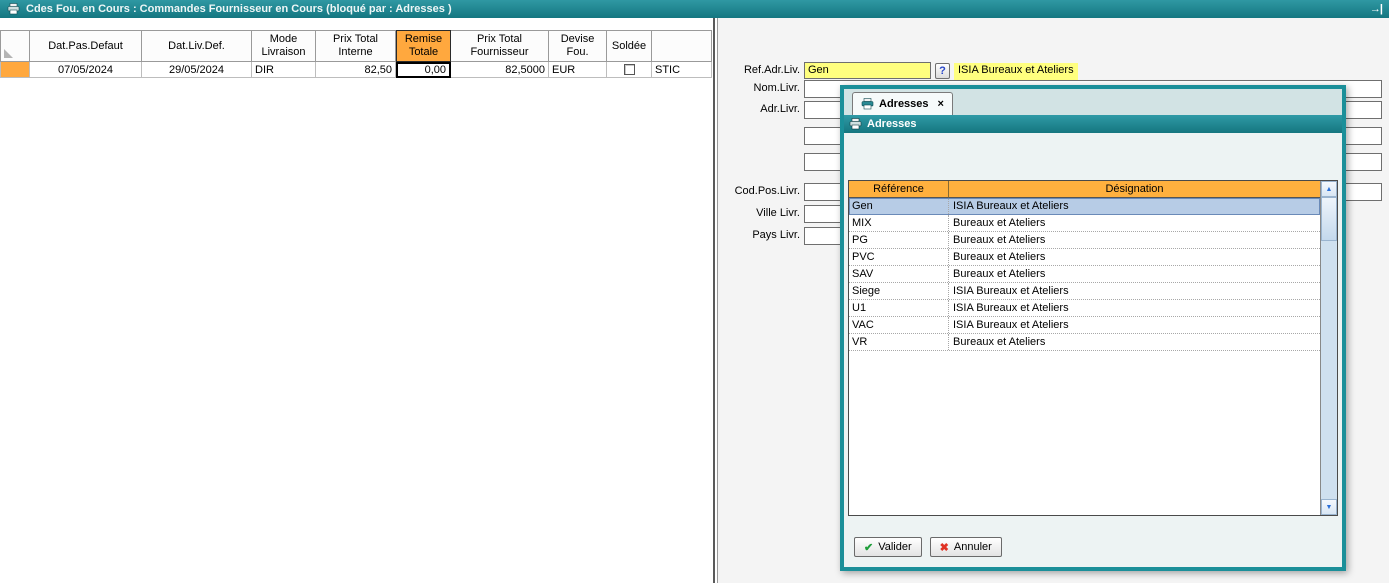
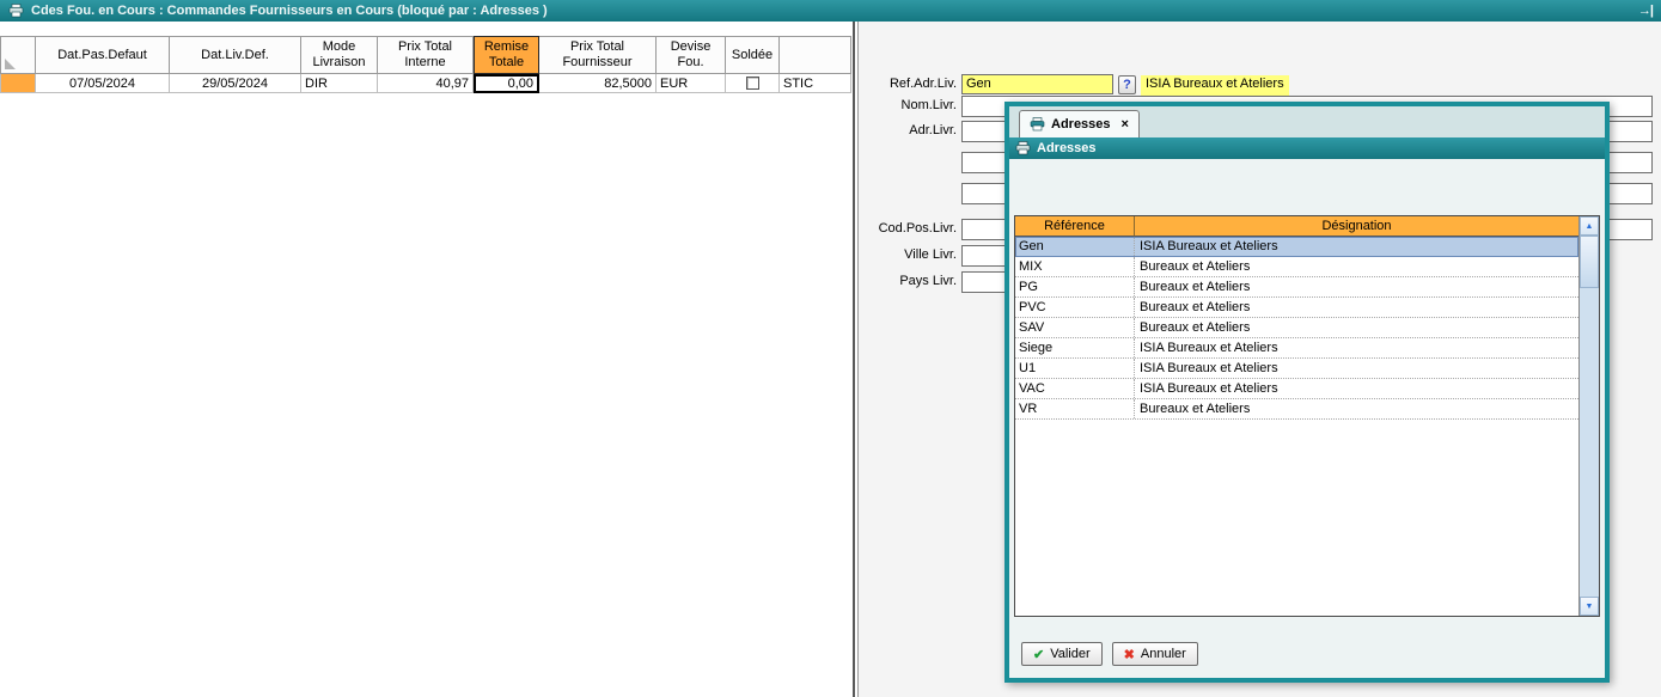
- Cdes Fou. en Cours : Commandes Fournisseur en Cours (bloqué par : Adresses )
+ Cdes Fou. en Cours : Commandes Fournisseurs en Cours (bloqué par : Adresses )
  →|
  Dat.Pas.Defaut
  Dat.Liv.Def.
  Mode Livraison
  Prix Total Interne
  Remise Totale
  Prix Total Fournisseur
  Devise Fou.
  Soldée
  07/05/2024
  29/05/2024
  DIR
- 82,50
+ 40,97
  0,00
  82,5000
  EUR
  STIC
  Ref.Adr.Liv.
  Nom.Livr.
  Adr.Livr.
  Cod.Pos.Livr.
  Ville Livr.
  Pays Livr.
  Gen
  ?
  ISIA Bureaux et Ateliers
  Adresses
  ×
  Adresses
  Référence
  Désignation
  Gen
  ISIA Bureaux et Ateliers
  MIX
  Bureaux et Ateliers
  PG
  Bureaux et Ateliers
  PVC
  Bureaux et Ateliers
  SAV
  Bureaux et Ateliers
  Siege
  ISIA Bureaux et Ateliers
  U1
  ISIA Bureaux et Ateliers
  VAC
  ISIA Bureaux et Ateliers
  VR
  Bureaux et Ateliers
  ✔
  Valider
  ✖
  Annuler
